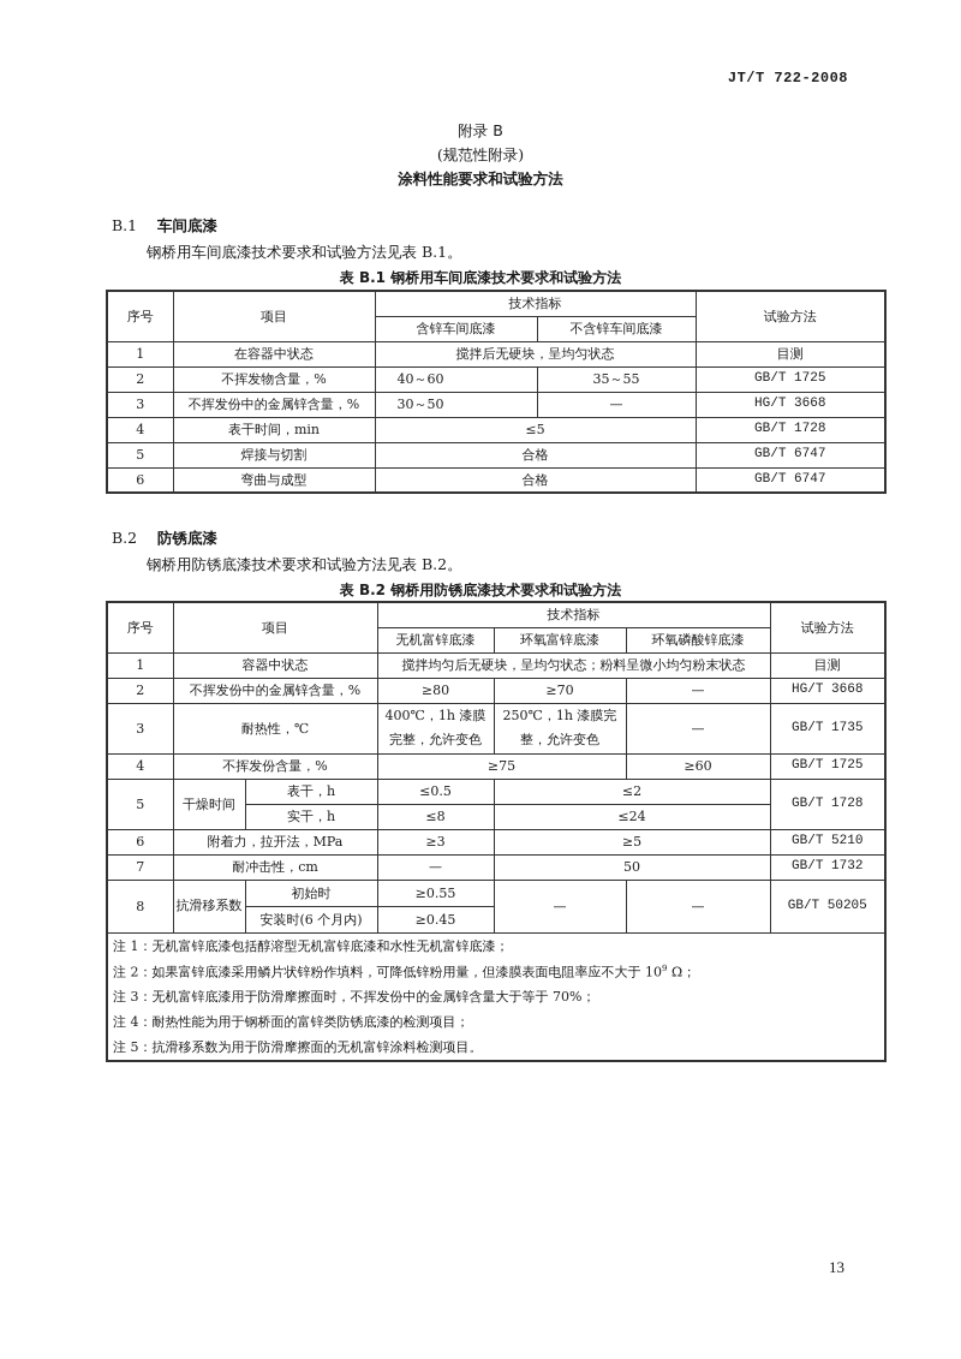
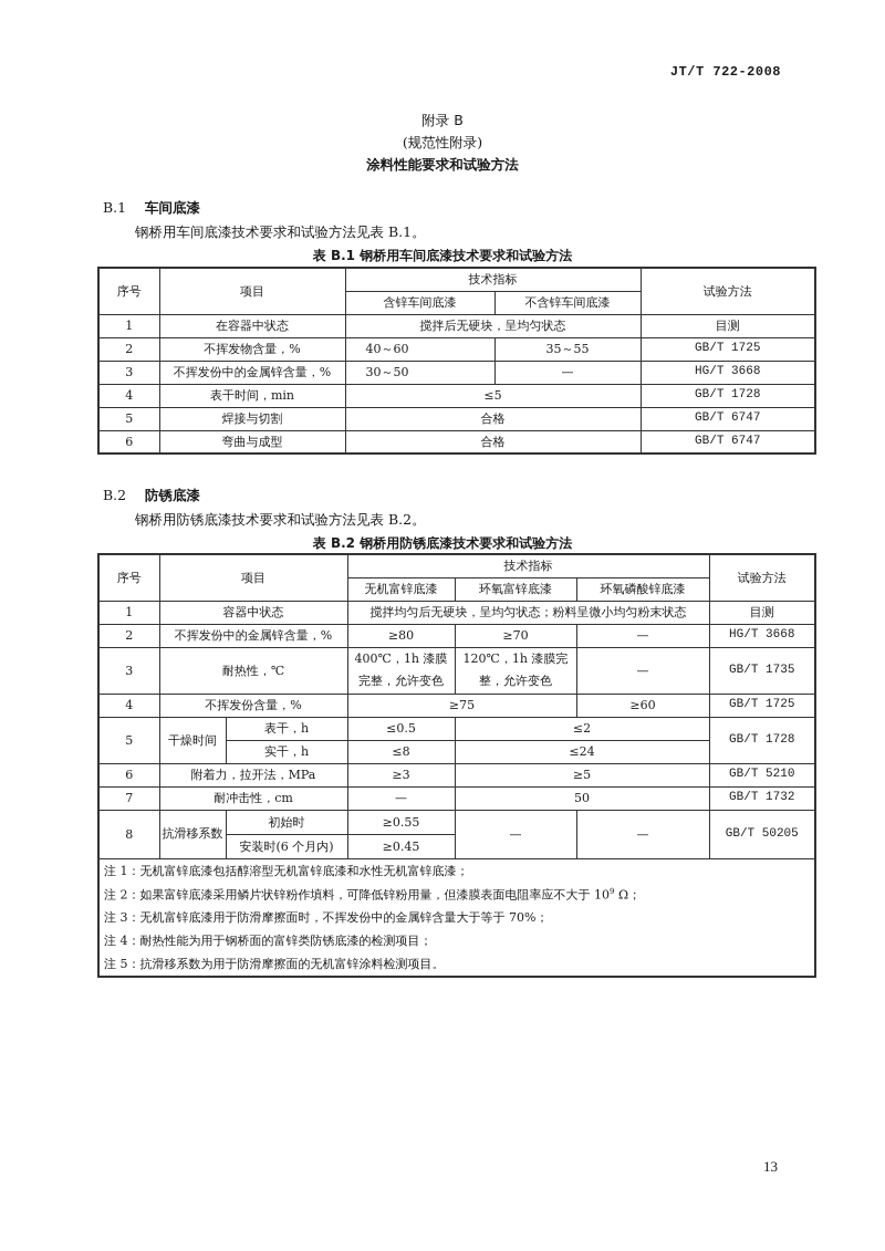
  JT/T 722-2008
  附录 B
  (规范性附录)
  涂料性能要求和试验方法
  B.1 车间底漆
  钢桥用车间底漆技术要求和试验方法见表 B.1。
  表 B.1 钢桥用车间底漆技术要求和试验方法
  序号	项目	技术指标	试验方法
  含锌车间底漆	不含锌车间底漆
  1	在容器中状态	搅拌后无硬块，呈均匀状态	目测
  2	不挥发物含量，%	40～60	35～55	GB/T 1725
  3	不挥发份中的金属锌含量，%	30～50	—	HG/T 3668
  4	表干时间，min	≤5	GB/T 1728
  5	焊接与切割	合格	GB/T 6747
  6	弯曲与成型	合格	GB/T 6747
  B.2 防锈底漆
  钢桥用防锈底漆技术要求和试验方法见表 B.2。
  表 B.2 钢桥用防锈底漆技术要求和试验方法
  序号	项目	技术指标	试验方法
  无机富锌底漆	环氧富锌底漆	环氧磷酸锌底漆
  1	容器中状态	搅拌均匀后无硬块，呈均匀状态；粉料呈微小均匀粉末状态	目测
  2	不挥发份中的金属锌含量，%	≥80	≥70	—	HG/T 3668
- 3	耐热性，℃	400℃，1h 漆膜完整，允许变色	250℃，1h 漆膜完整，允许变色	—	GB/T 1735
+ 3	耐热性，℃	400℃，1h 漆膜完整，允许变色	120℃，1h 漆膜完整，允许变色	—	GB/T 1735
  4	不挥发份含量，%	≥75	≥60	GB/T 1725
  5	干燥时间	表干，h	≤0.5	≤2	GB/T 1728
  实干，h	≤8	≤24
  6	附着力，拉开法，MPa	≥3	≥5	GB/T 5210
  7	耐冲击性，cm	—	50	GB/T 1732
  8	抗滑移系数	初始时	≥0.55	—	—	GB/T 50205
  安装时(6 个月内)	≥0.45
  注 1：无机富锌底漆包括醇溶型无机富锌底漆和水性无机富锌底漆；
  注 2：如果富锌底漆采用鳞片状锌粉作填料，可降低锌粉用量，但漆膜表面电阻率应不大于 109 Ω；
  注 3：无机富锌底漆用于防滑摩擦面时，不挥发份中的金属锌含量大于等于 70%；
  注 4：耐热性能为用于钢桥面的富锌类防锈底漆的检测项目；
  注 5：抗滑移系数为用于防滑摩擦面的无机富锌涂料检测项目。
  13
